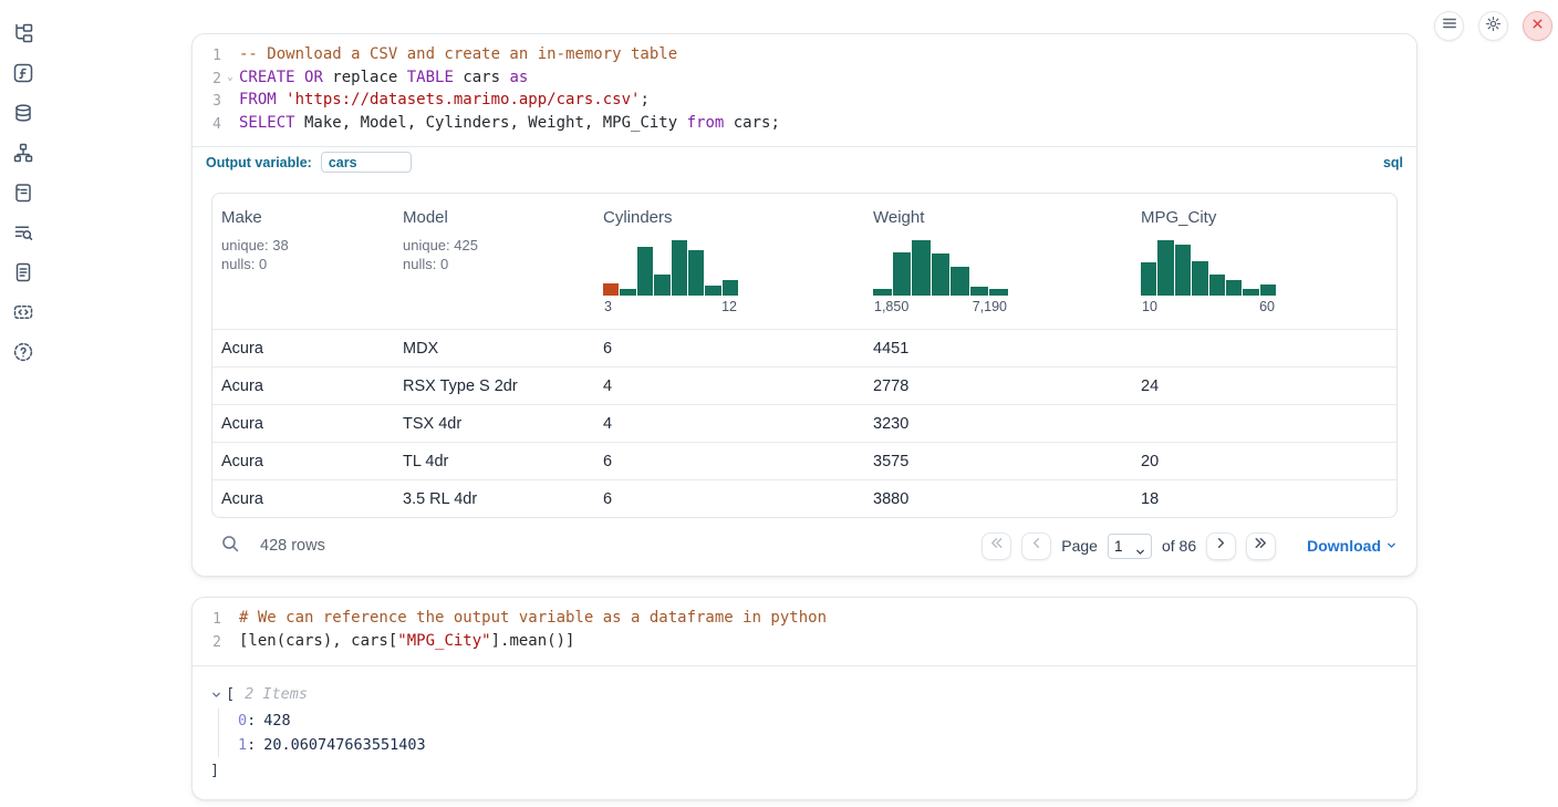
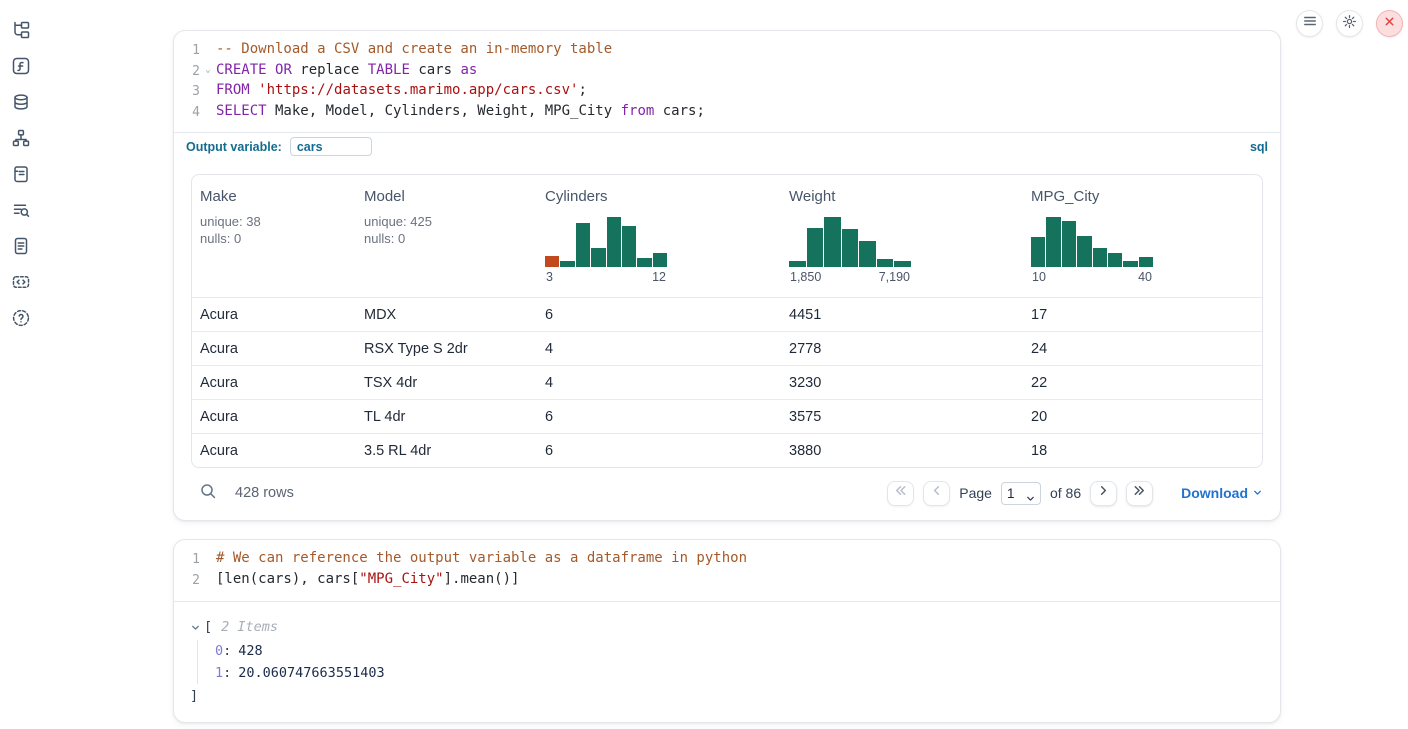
  1
  -- Download a CSV and create an in-memory table
  2
  ⌄
  CREATE OR replace TABLE cars as
  3
  FROM 'https://datasets.marimo.app/cars.csv';
  4
  SELECT Make, Model, Cylinders, Weight, MPG_City from cars;
  Output variable:
  cars
  sql
  Make
  unique: 38
  nulls: 0
  Model
  unique: 425
  nulls: 0
  Cylinders
  3
  12
  Weight
  1,850
  7,190
  MPG_City
  10
- 60
+ 40
  Acura
  MDX
  6
  4451
+ 17
  Acura
  RSX Type S 2dr
  4
  2778
  24
  Acura
  TSX 4dr
  4
  3230
+ 22
  Acura
  TL 4dr
  6
  3575
  20
  Acura
  3.5 RL 4dr
  6
  3880
  18
  428 rows
  Page
  1
  of 86
  Download
  1
  # We can reference the output variable as a dataframe in python
  2
  [len(cars), cars["MPG_City"].mean()]
  [
  2 Items
  0
  :
  428
  1
  :
  20.060747663551403
  ]
